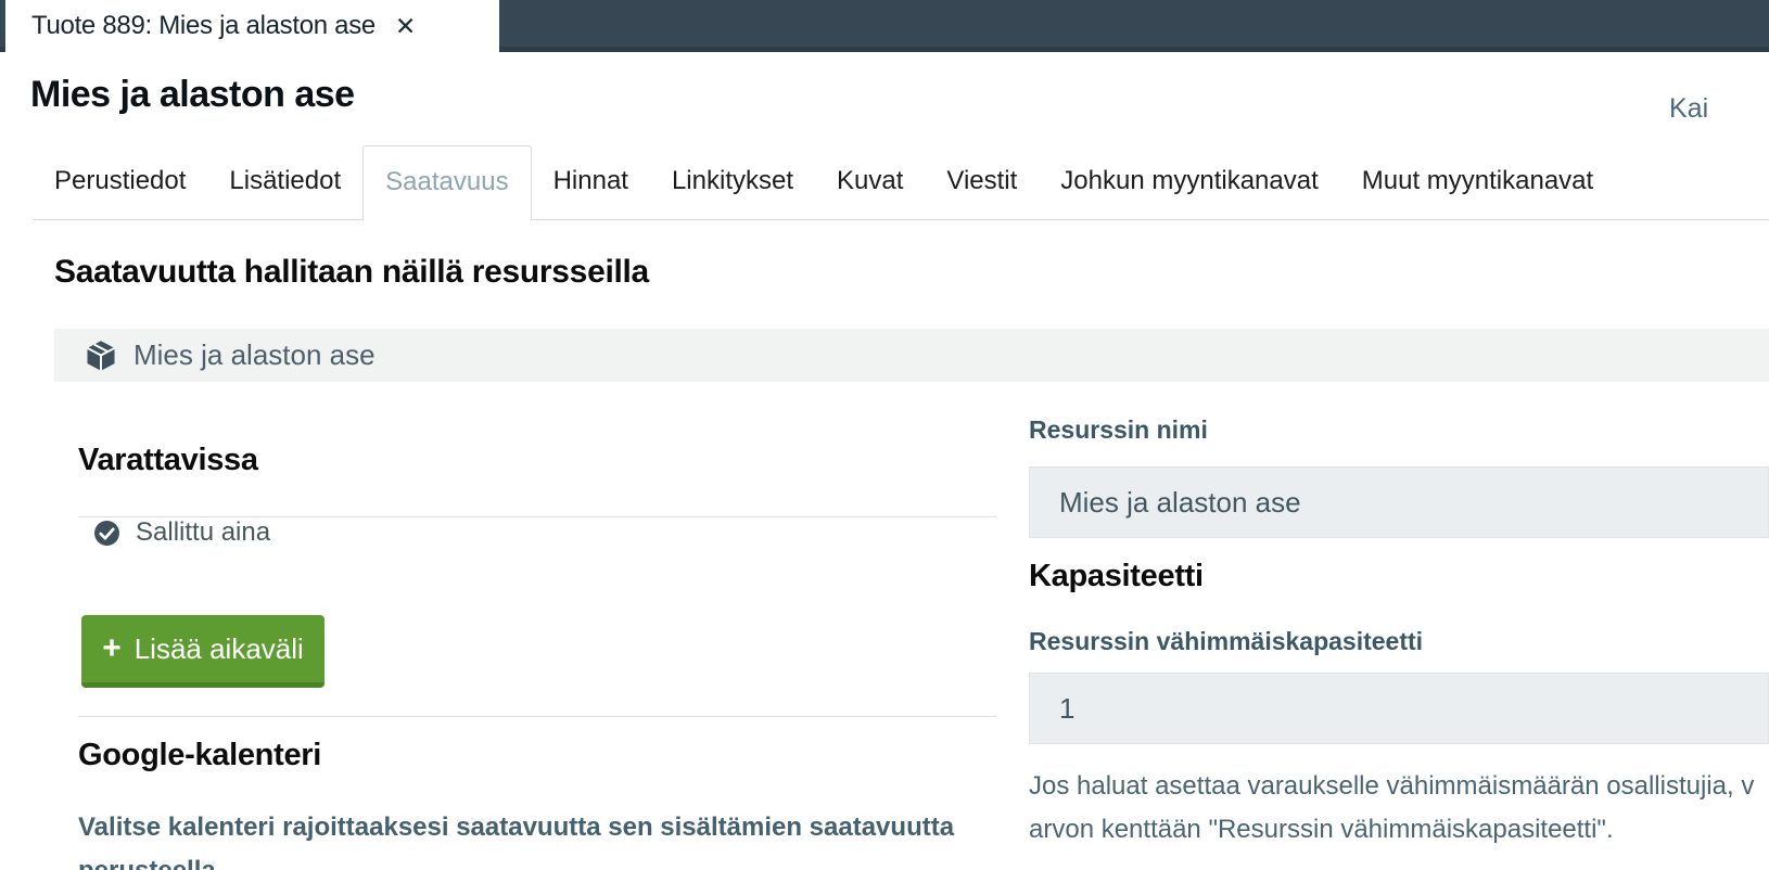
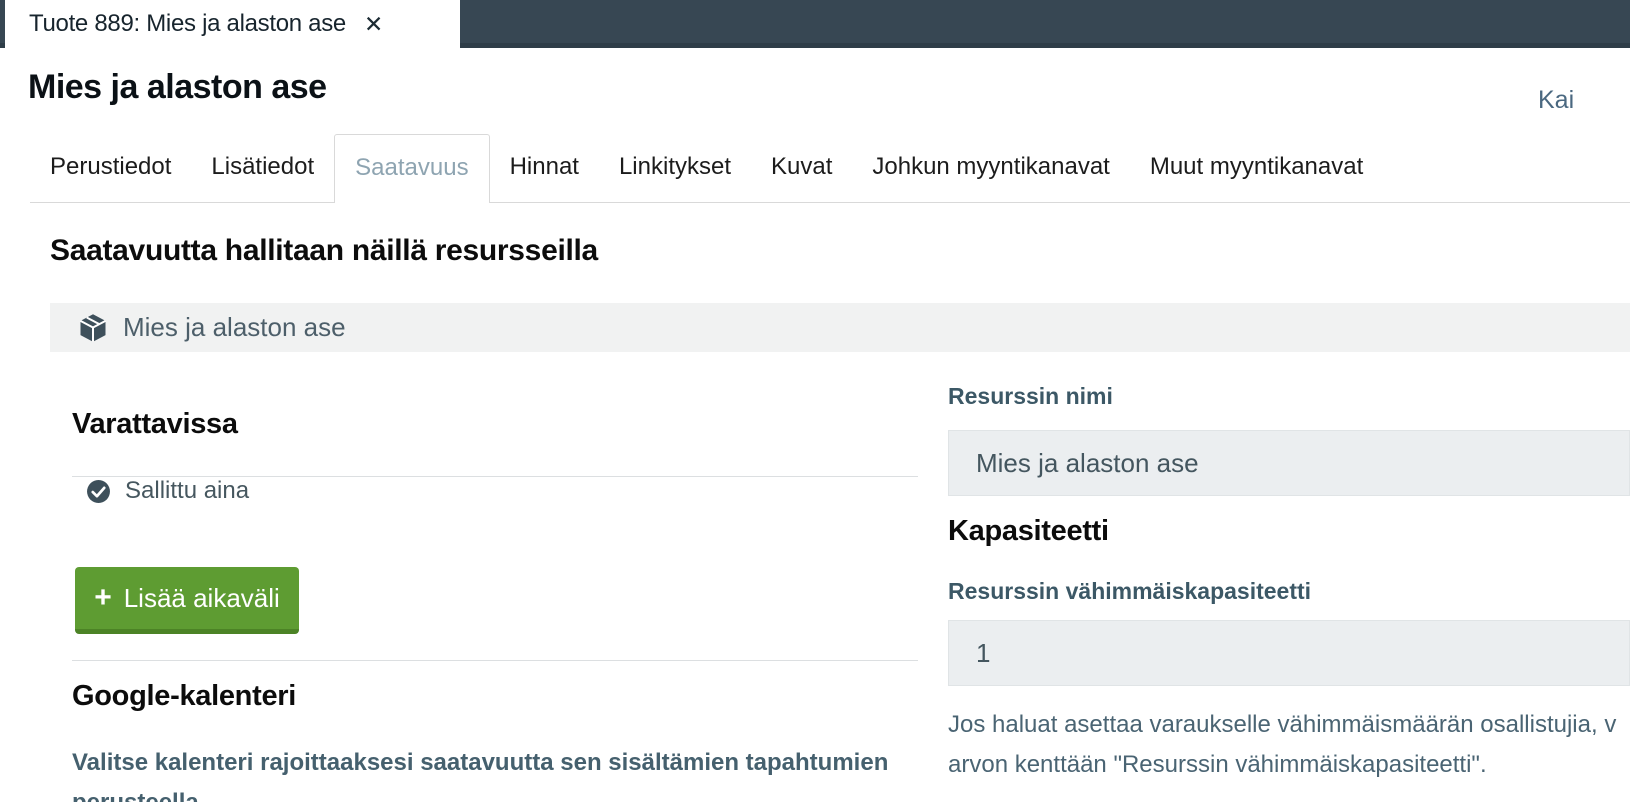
  Tuote 889: Mies ja alaston ase
  ✕
  Mies ja alaston ase
  Kai
  Perustiedot
  Lisätiedot
  Saatavuus
  Hinnat
  Linkitykset
  Kuvat
- Viestit
  Johkun myyntikanavat
  Muut myyntikanavat
  Saatavuutta hallitaan näillä resursseilla
  Mies ja alaston ase
  Varattavissa
  Sallittu aina
  +
  Lisää aikaväli
  Google-kalenteri
- Valitse kalenteri rajoittaaksesi saatavuutta sen sisältämien saatavuutta
+ Valitse kalenteri rajoittaaksesi saatavuutta sen sisältämien tapahtumien
  Resurssin nimi
  Mies ja alaston ase
  Kapasiteetti
  Resurssin vähimmäiskapasiteetti
  1
  Jos haluat asettaa varaukselle vähimmäismäärän osallistujia, v
  arvon kenttään "Resurssin vähimmäiskapasiteetti".
